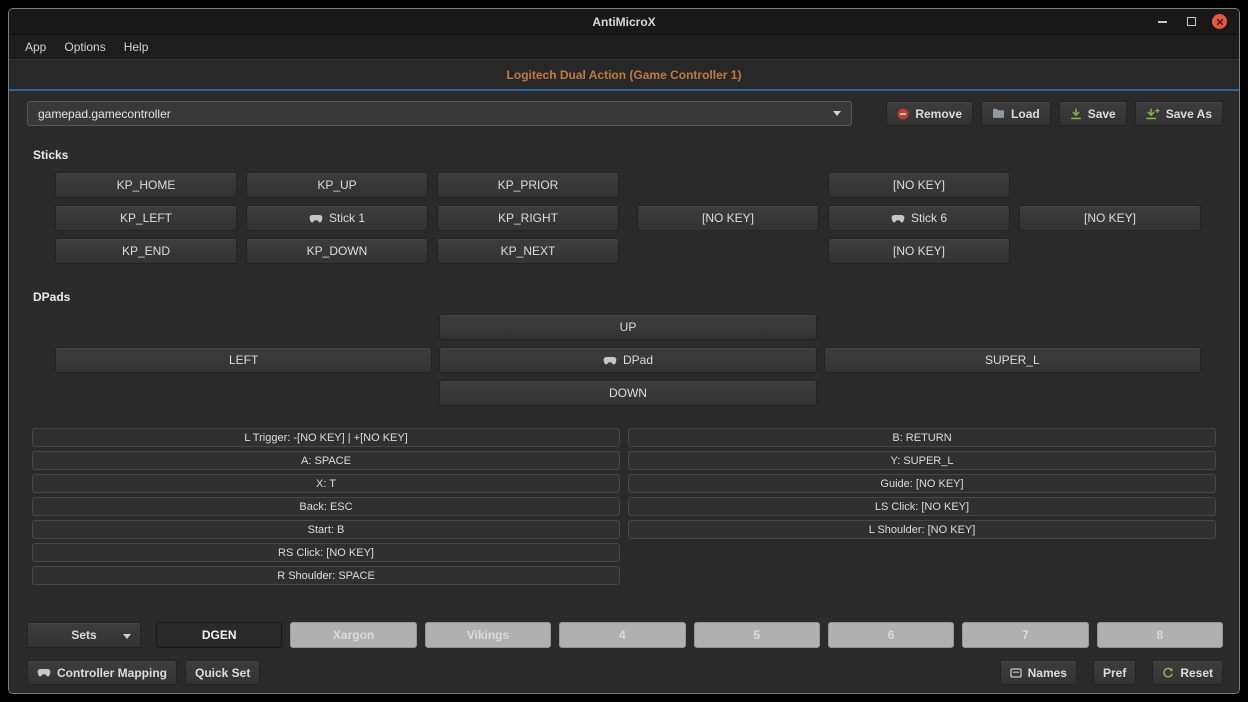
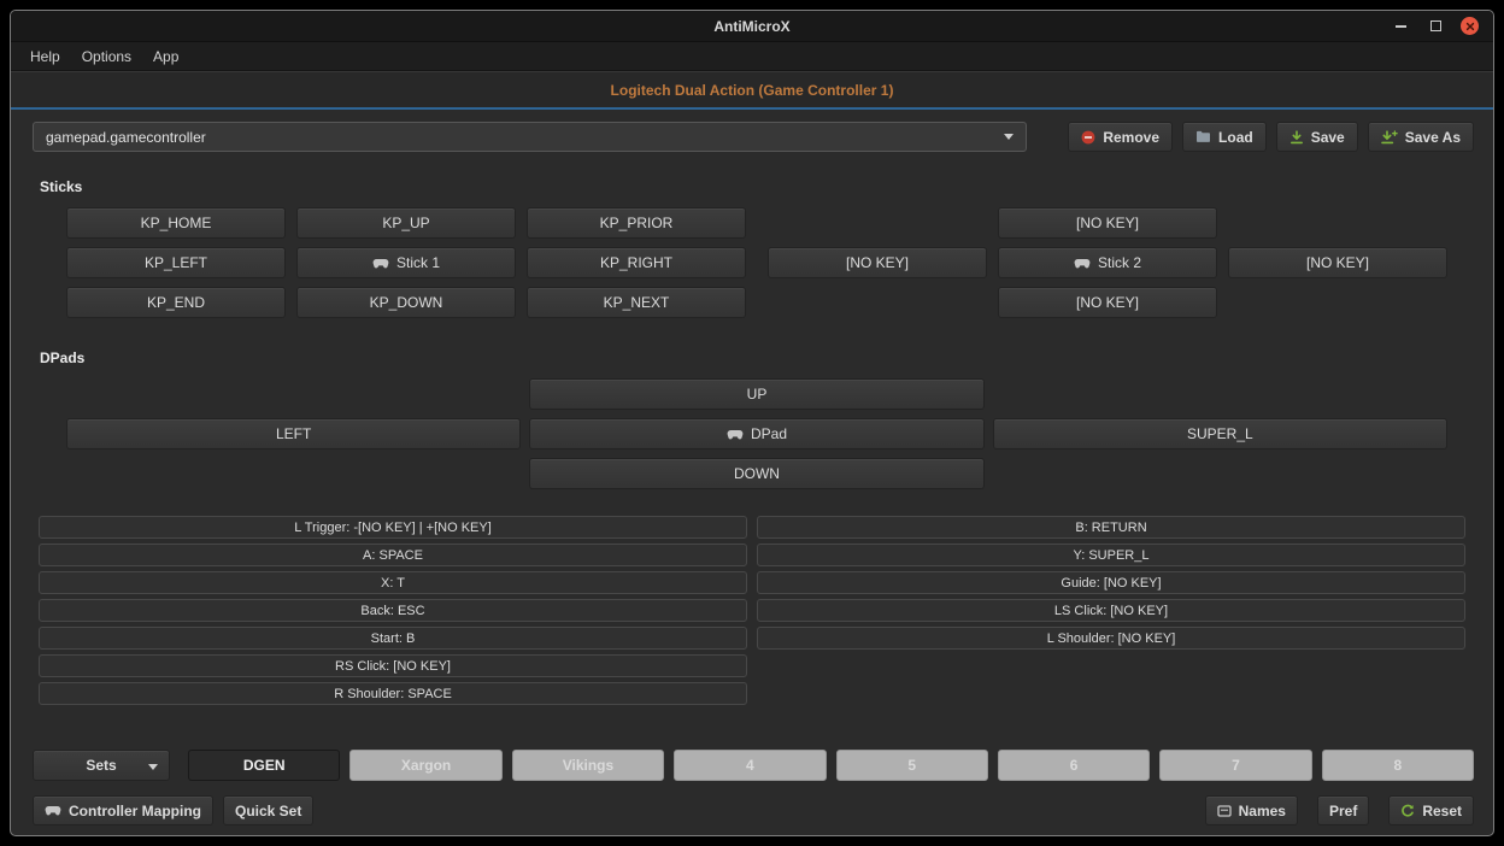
  AntiMicroX
- App
+ Help
  Options
- Help
+ App
  Logitech Dual Action (Game Controller 1)
  gamepad.gamecontroller
  Remove
  Load
  Save
  Save As
  Sticks
  KP_HOME
  KP_UP
  KP_PRIOR
  [NO KEY]
  KP_LEFT
  Stick 1
  KP_RIGHT
  [NO KEY]
- Stick 6
+ Stick 2
  [NO KEY]
  KP_END
  KP_DOWN
  KP_NEXT
  [NO KEY]
  DPads
  UP
  LEFT
  DPad
  SUPER_L
  DOWN
  L Trigger: -[NO KEY] | +[NO KEY]
  A: SPACE
  X: T
  Back: ESC
  Start: B
  RS Click: [NO KEY]
  R Shoulder: SPACE
  B: RETURN
  Y: SUPER_L
  Guide: [NO KEY]
  LS Click: [NO KEY]
  L Shoulder: [NO KEY]
  Sets
  DGEN
  Xargon
  Vikings
  4
  5
  6
  7
  8
  Controller Mapping
  Quick Set
  Names
  Pref
  Reset
